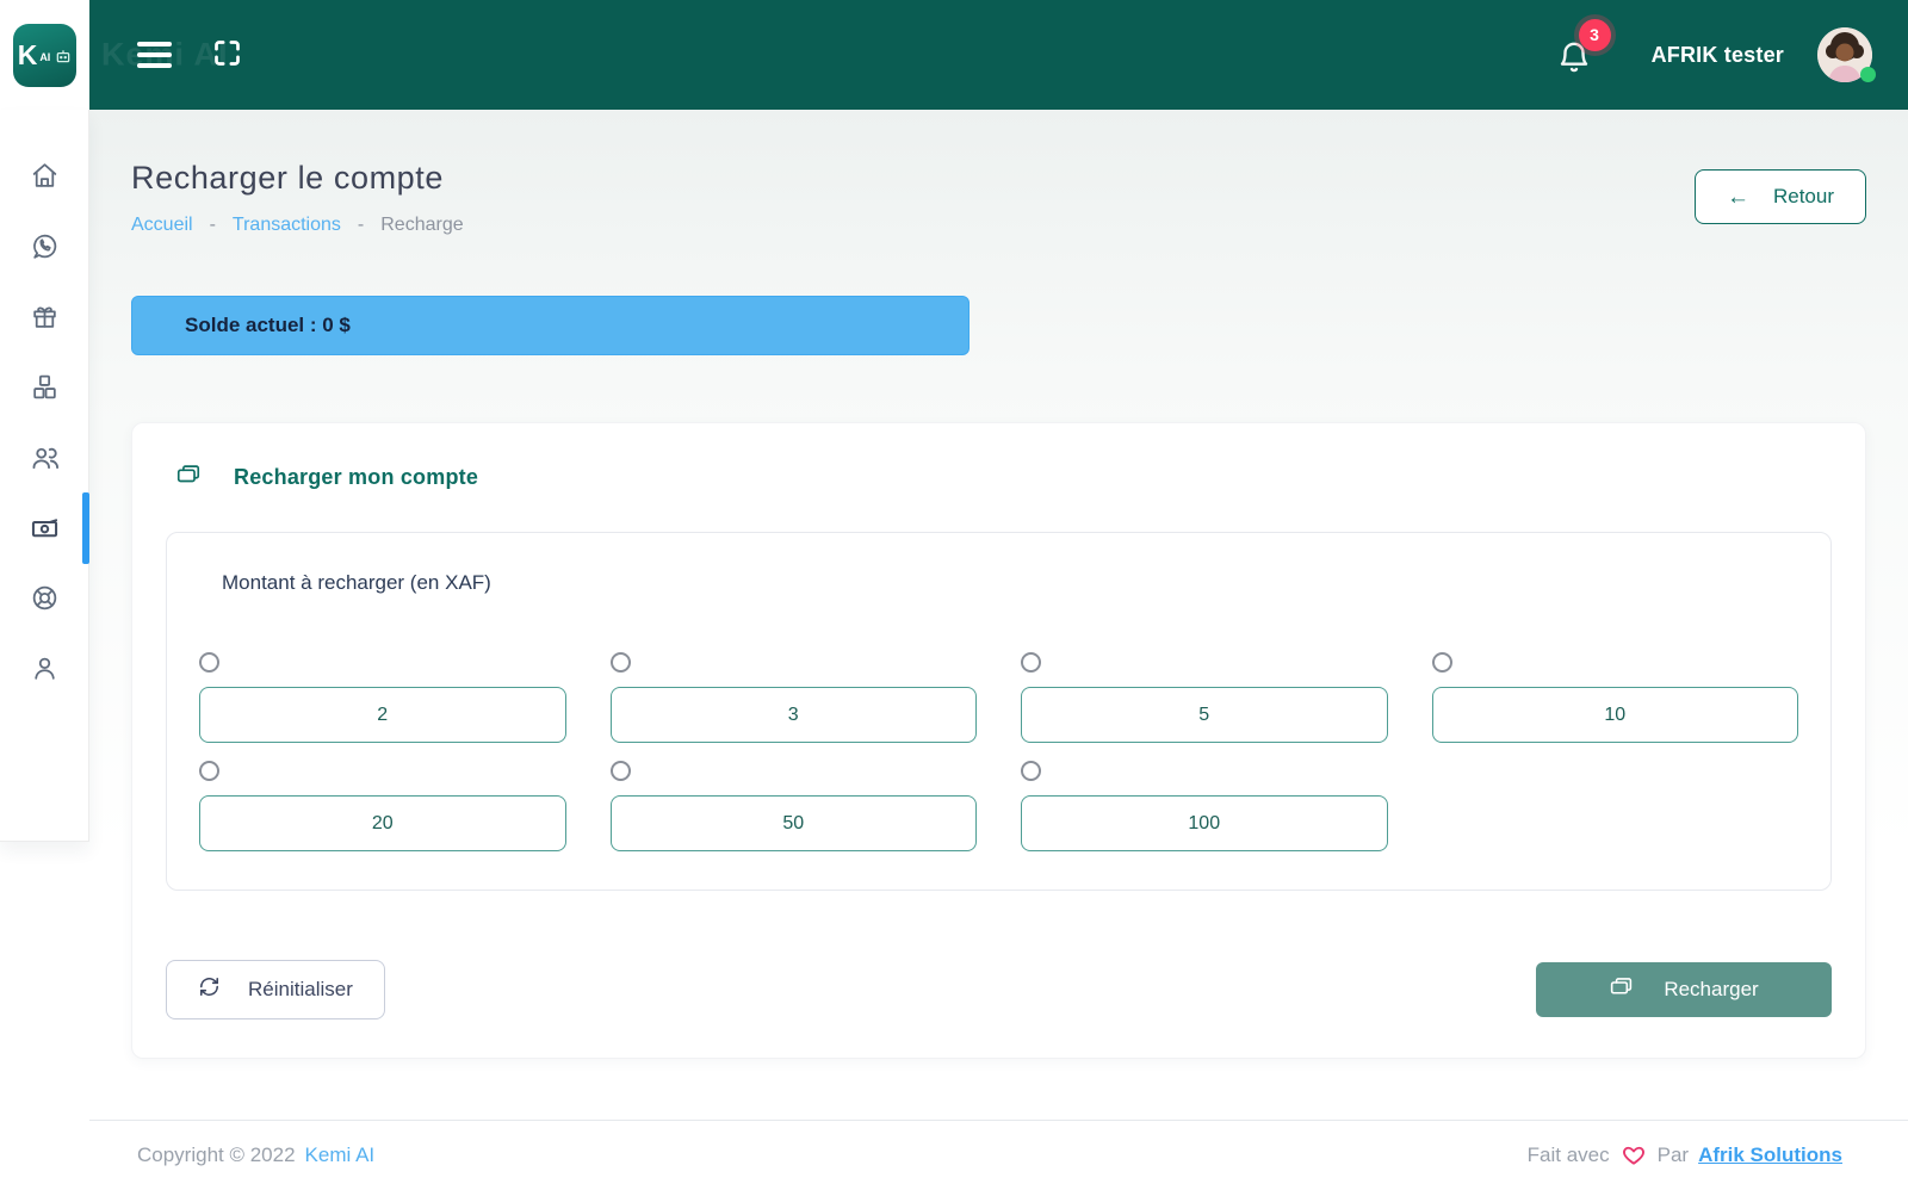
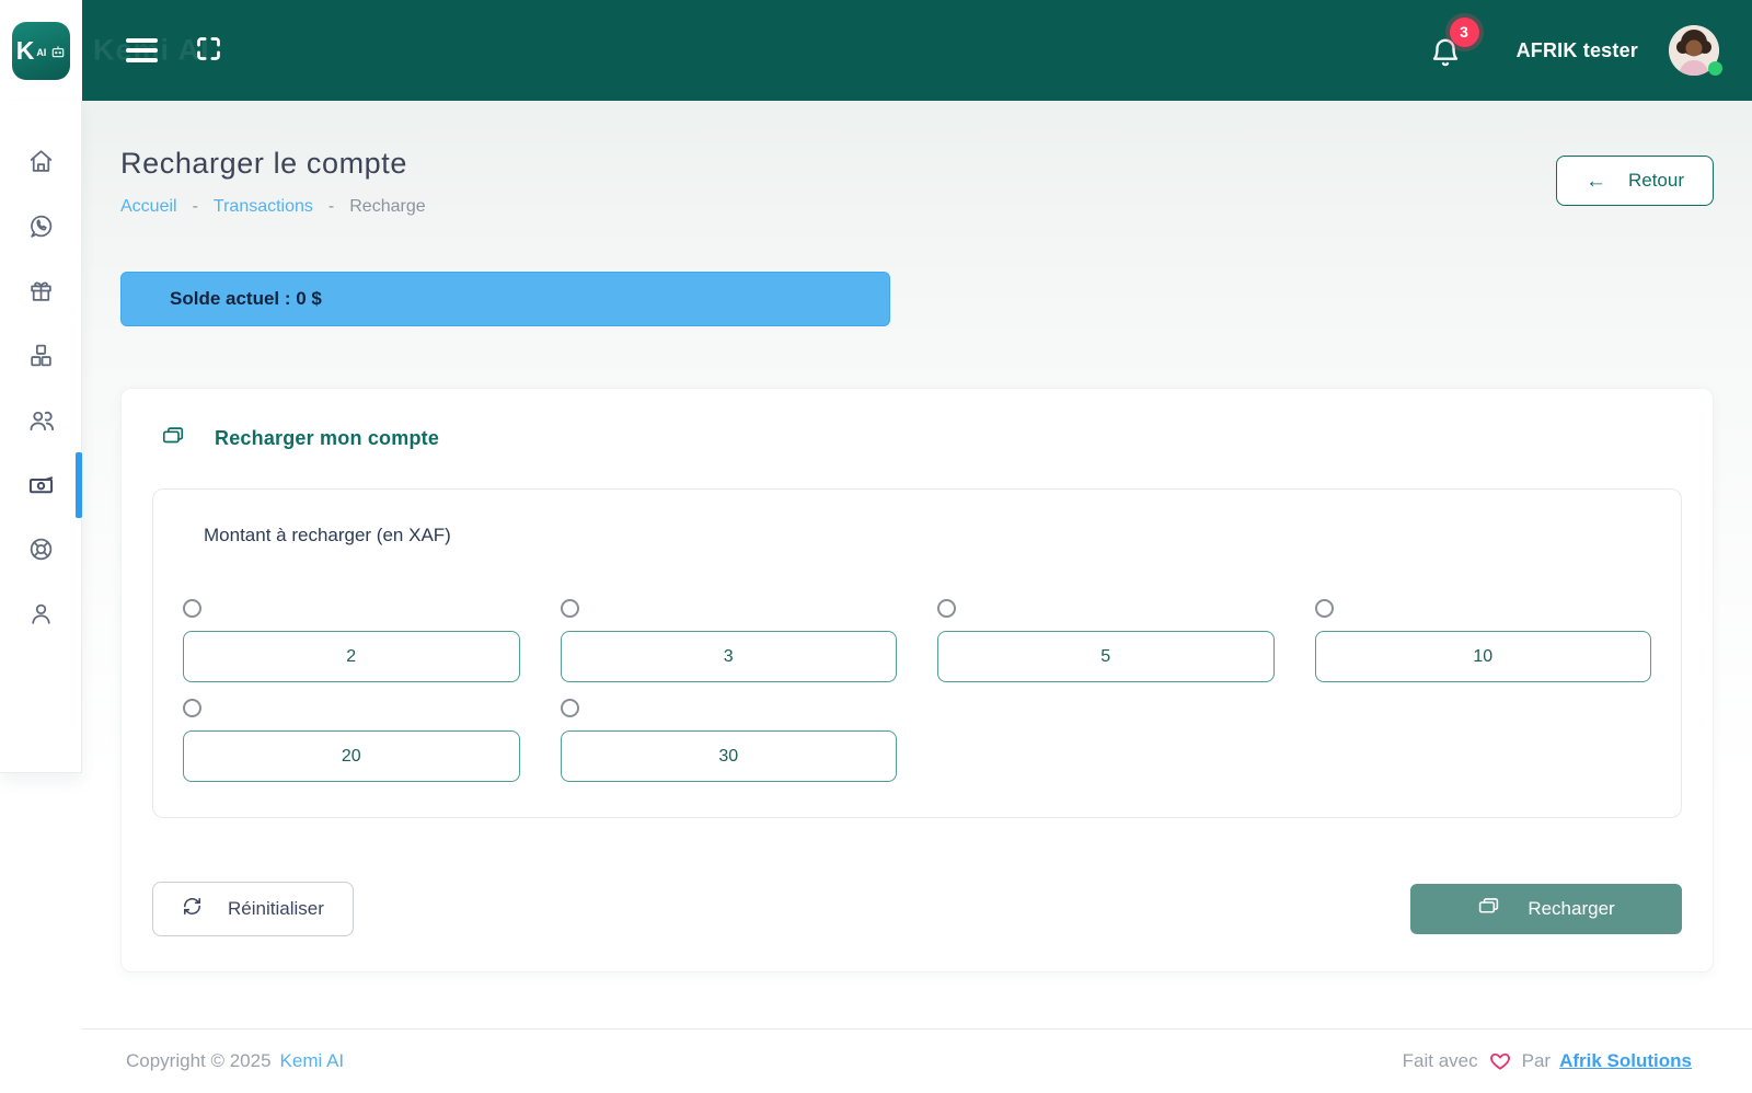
  K
  AI
  Kei AI
  3
  AFRIK tester
  Recharger le compte
  Accueil
  -
  Transactions
  -
  Recharge
  ←
  Retour
  Solde actuel : 0 $
  Recharger mon compte
  Montant à recharger (en XAF)
  2
  3
  5
  10
  20
- 50
+ 30
- 100
  Réinitialiser
  Recharger
- Copyright © 2022
+ Copyright © 2025
  Kemi AI
  Fait avec
  Par
  Afrik Solutions
